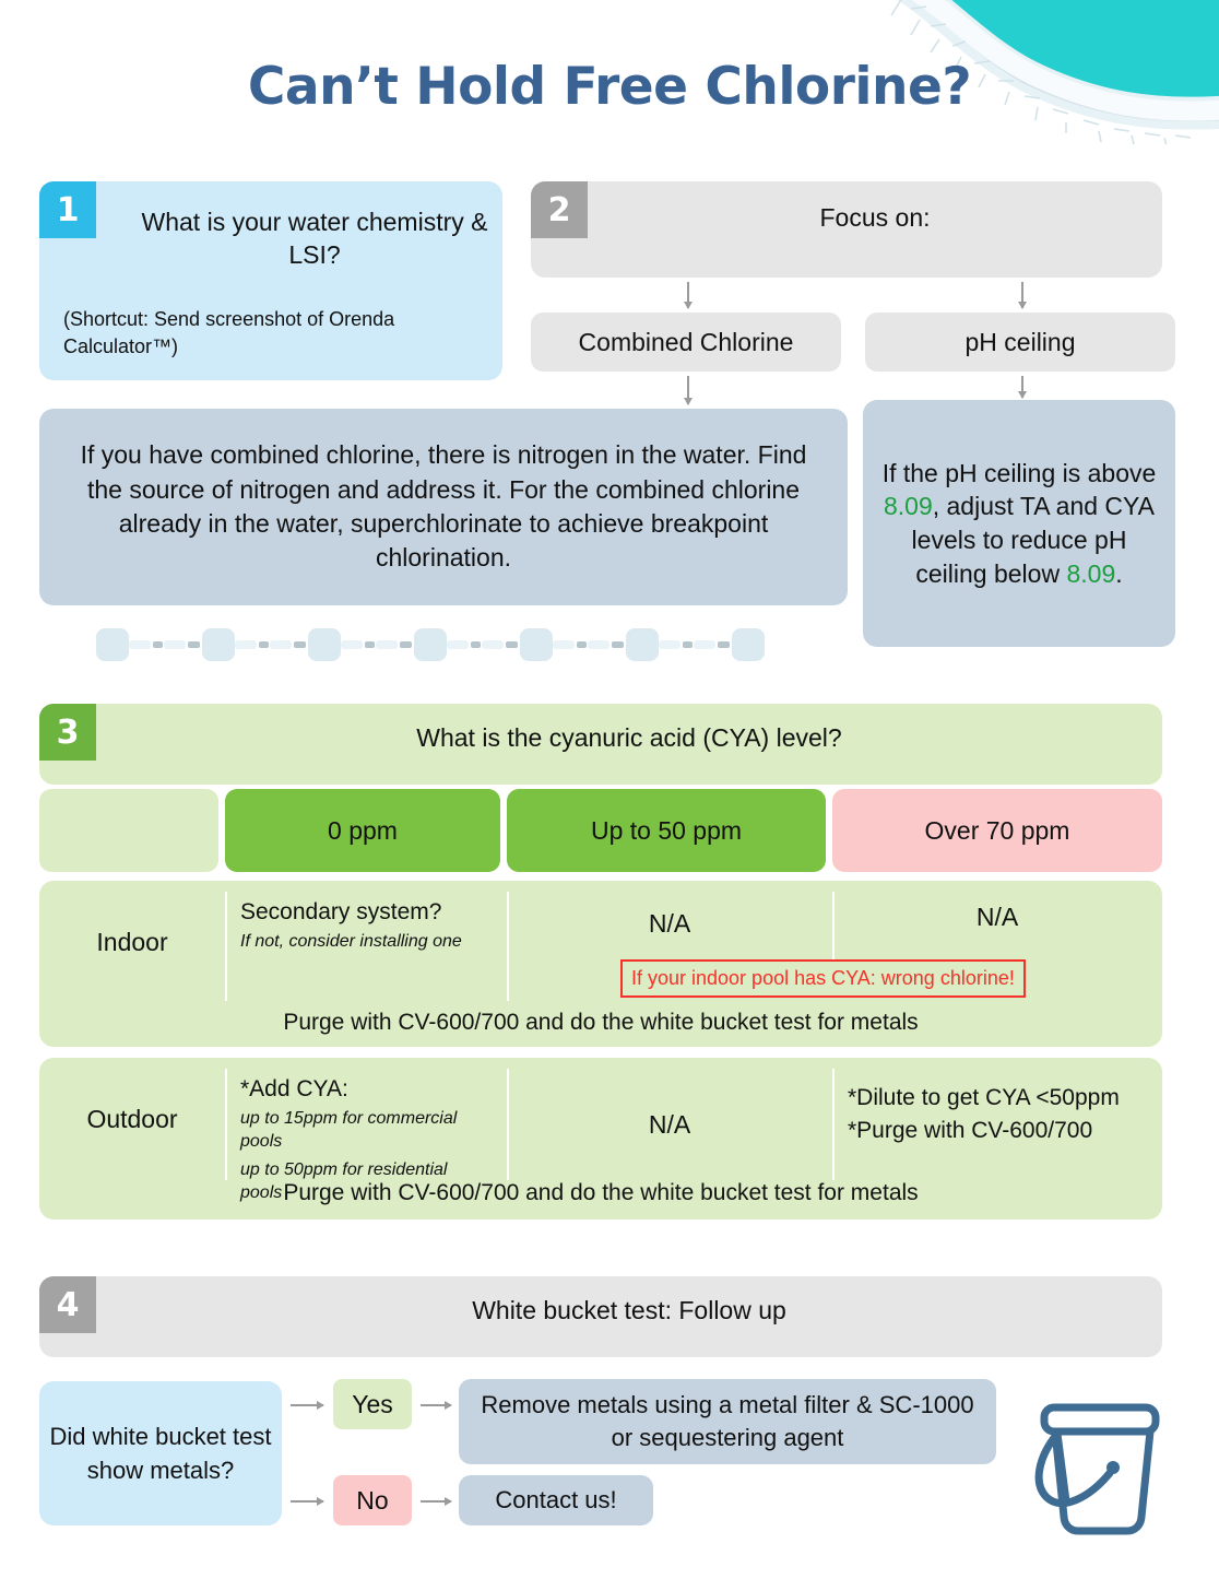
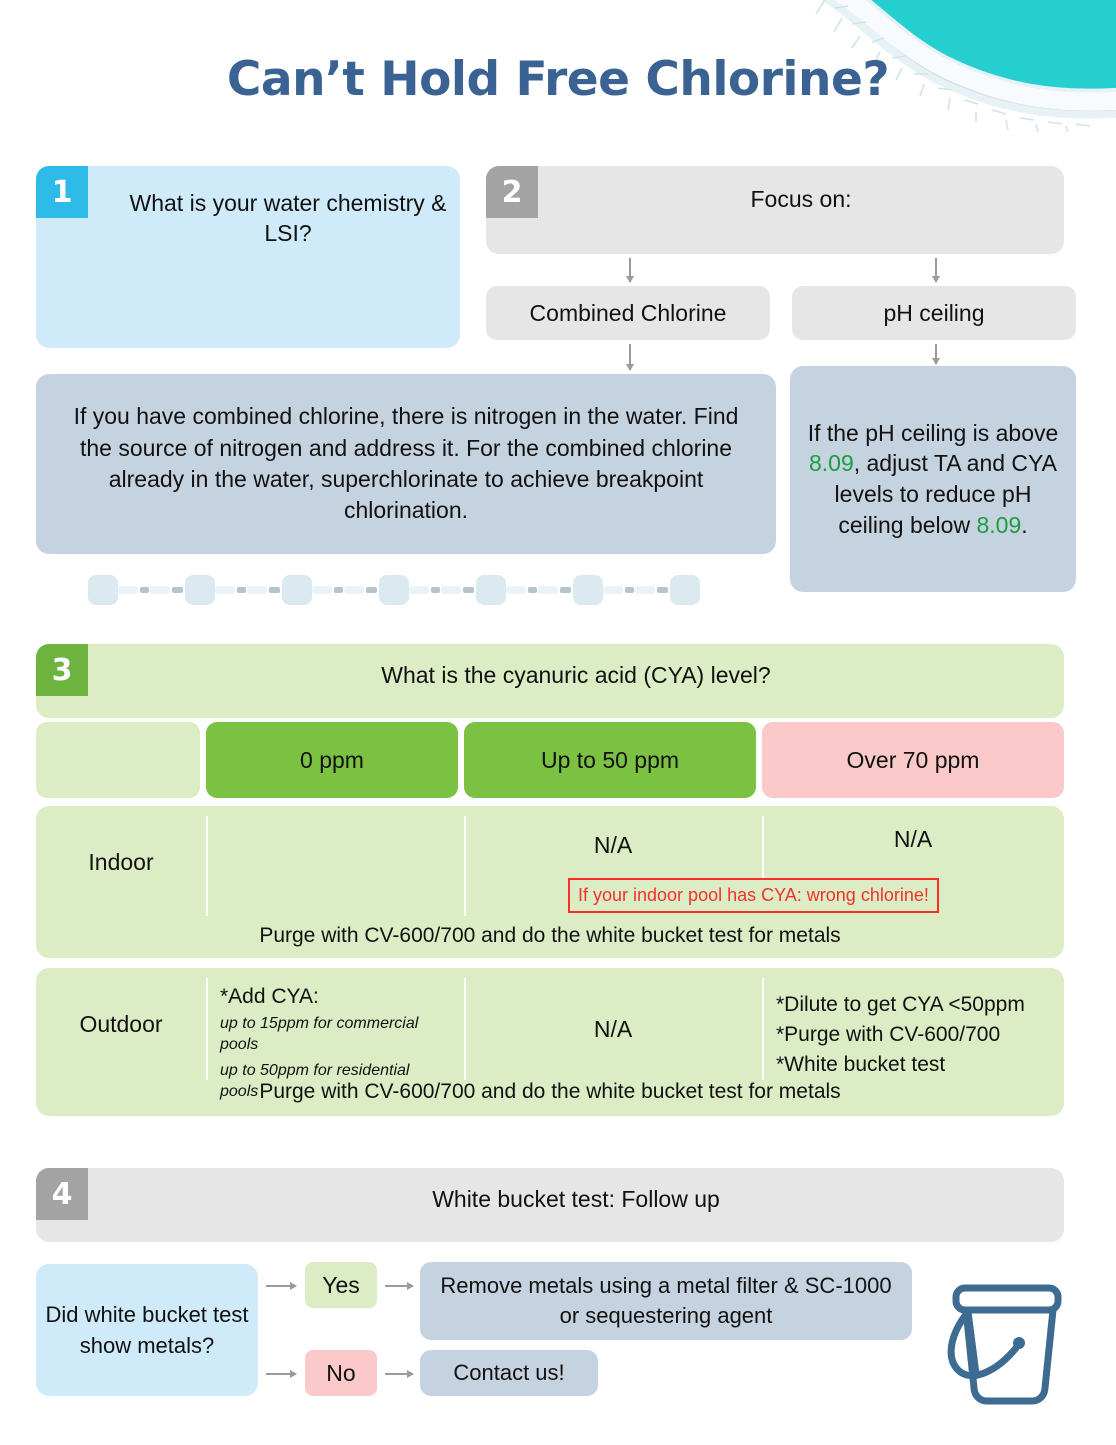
  Can’t Hold Free Chlorine?
  1
  What is your water chemistry & LSI?
- (Shortcut: Send screenshot of Orenda Calculator™)
  2
  Focus on:
  Combined Chlorine
  pH ceiling
  If you have combined chlorine, there is nitrogen in the water. Find the source of nitrogen and address it. For the combined chlorine already in the water, superchlorinate to achieve breakpoint chlorination.
  If the pH ceiling is above 8.09, adjust TA and CYA levels to reduce pH ceiling below 8.09.
  3
  What is the cyanuric acid (CYA) level?
  0 ppm
  Up to 50 ppm
  Over 70 ppm
  Indoor
- Secondary system?
- If not, consider installing one
  N/A
  N/A
  If your indoor pool has CYA: wrong chlorine!
  Purge with CV-600/700 and do the white bucket test for metals
  Outdoor
  *Add CYA:
  up to 15ppm for commercial pools
  up to 50ppm for residential pools
  N/A
  *Dilute to get CYA <50ppm
  *Purge with CV-600/700
+ *White bucket test
  Purge with CV-600/700 and do the white bucket test for metals
  4
  White bucket test: Follow up
  Did white bucket test show metals?
  Yes
  Remove metals using a metal filter & SC-1000 or sequestering agent
  No
  Contact us!
